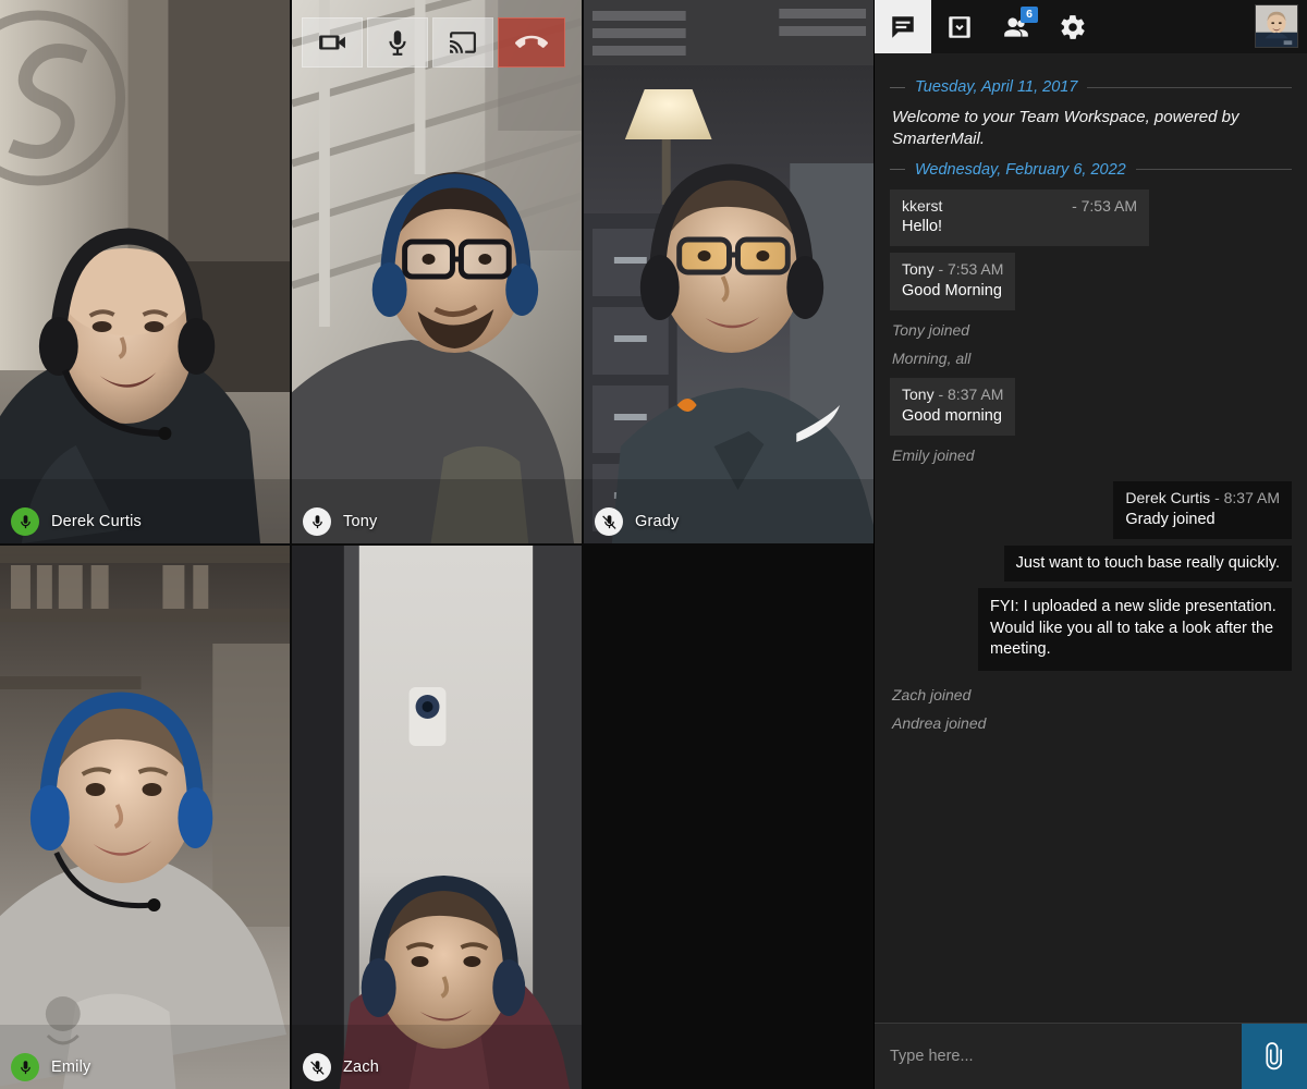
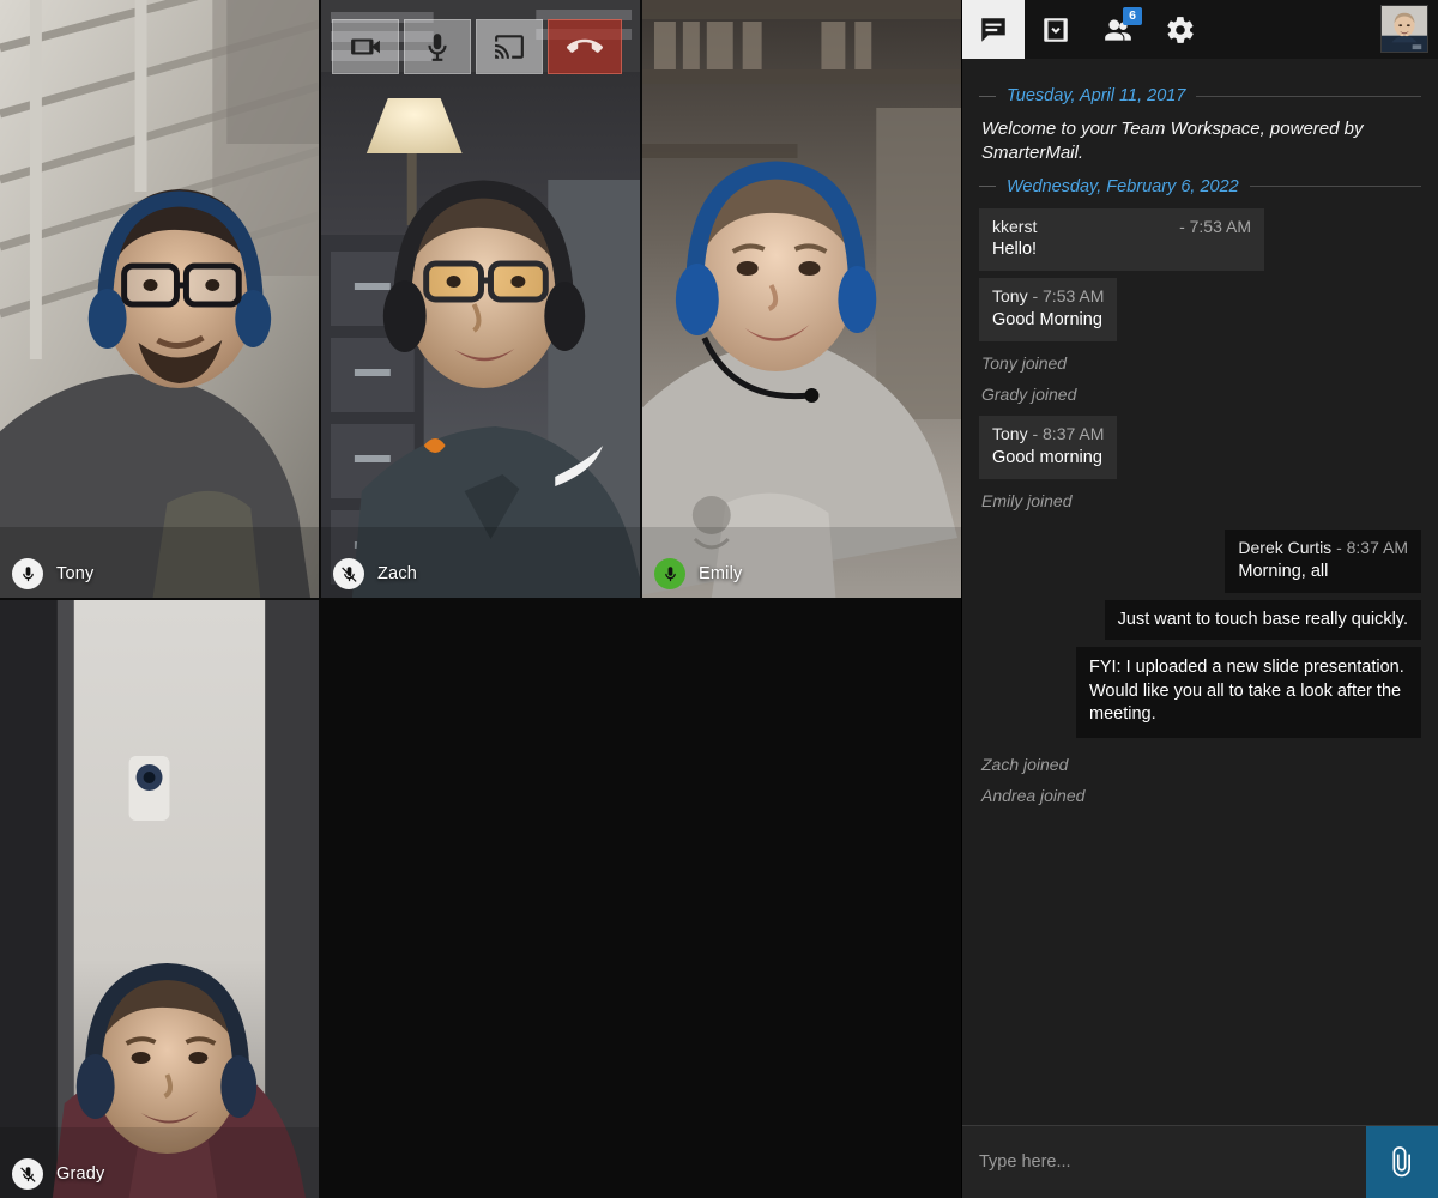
- Derek Curtis
  Tony
- Grady
+ Zach
  Emily
- Zach
+ Grady
  6
  Tuesday, April 11, 2017
  Welcome to your Team Workspace, powered by SmarterMail.
  Wednesday, February 6, 2022
  kkerst
  - 7:53 AM
  Hello!
  Tony - 7:53 AM
  Good Morning
  Tony joined
- Morning, all
+ Grady joined
  Tony - 8:37 AM
  Good morning
  Emily joined
  Derek Curtis - 8:37 AM
- Grady joined
+ Morning, all
  Just want to touch base really quickly.
  FYI: I uploaded a new slide presentation. Would like you all to take a look after the meeting.
  Zach joined
  Andrea joined
  Type here...
